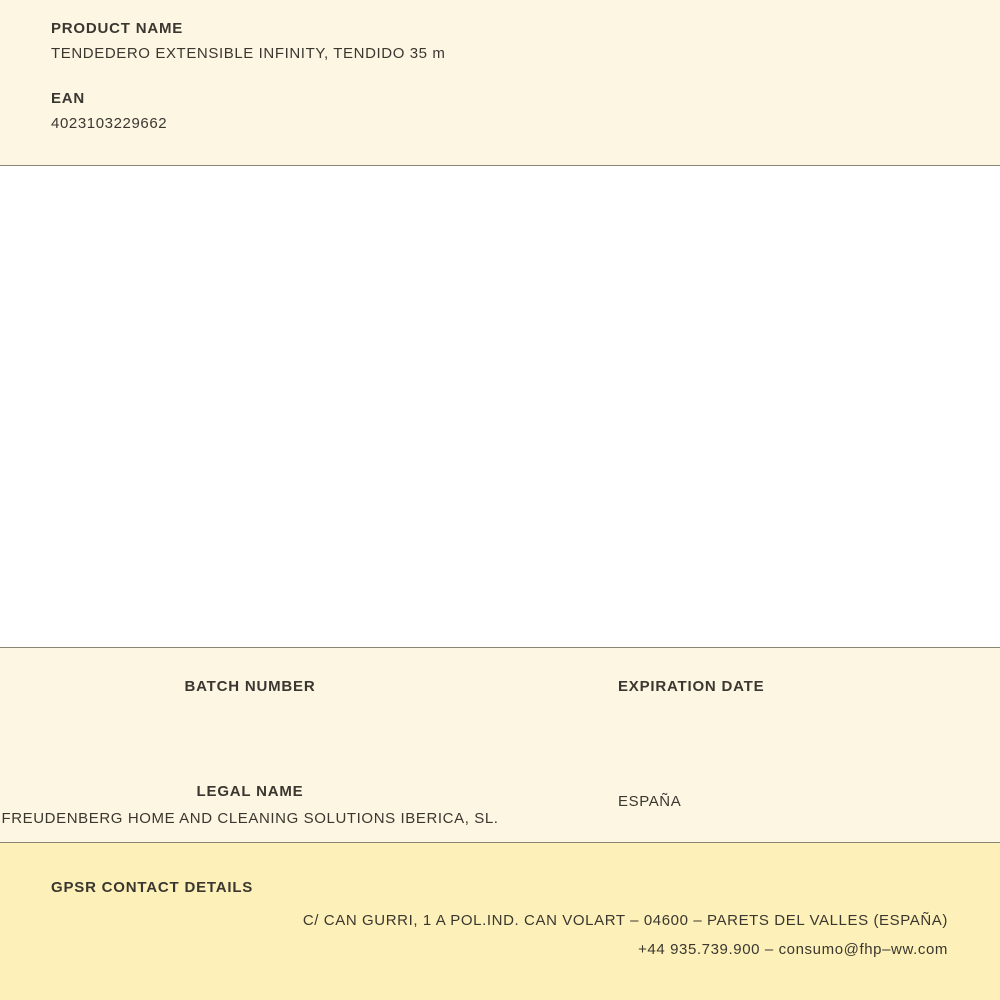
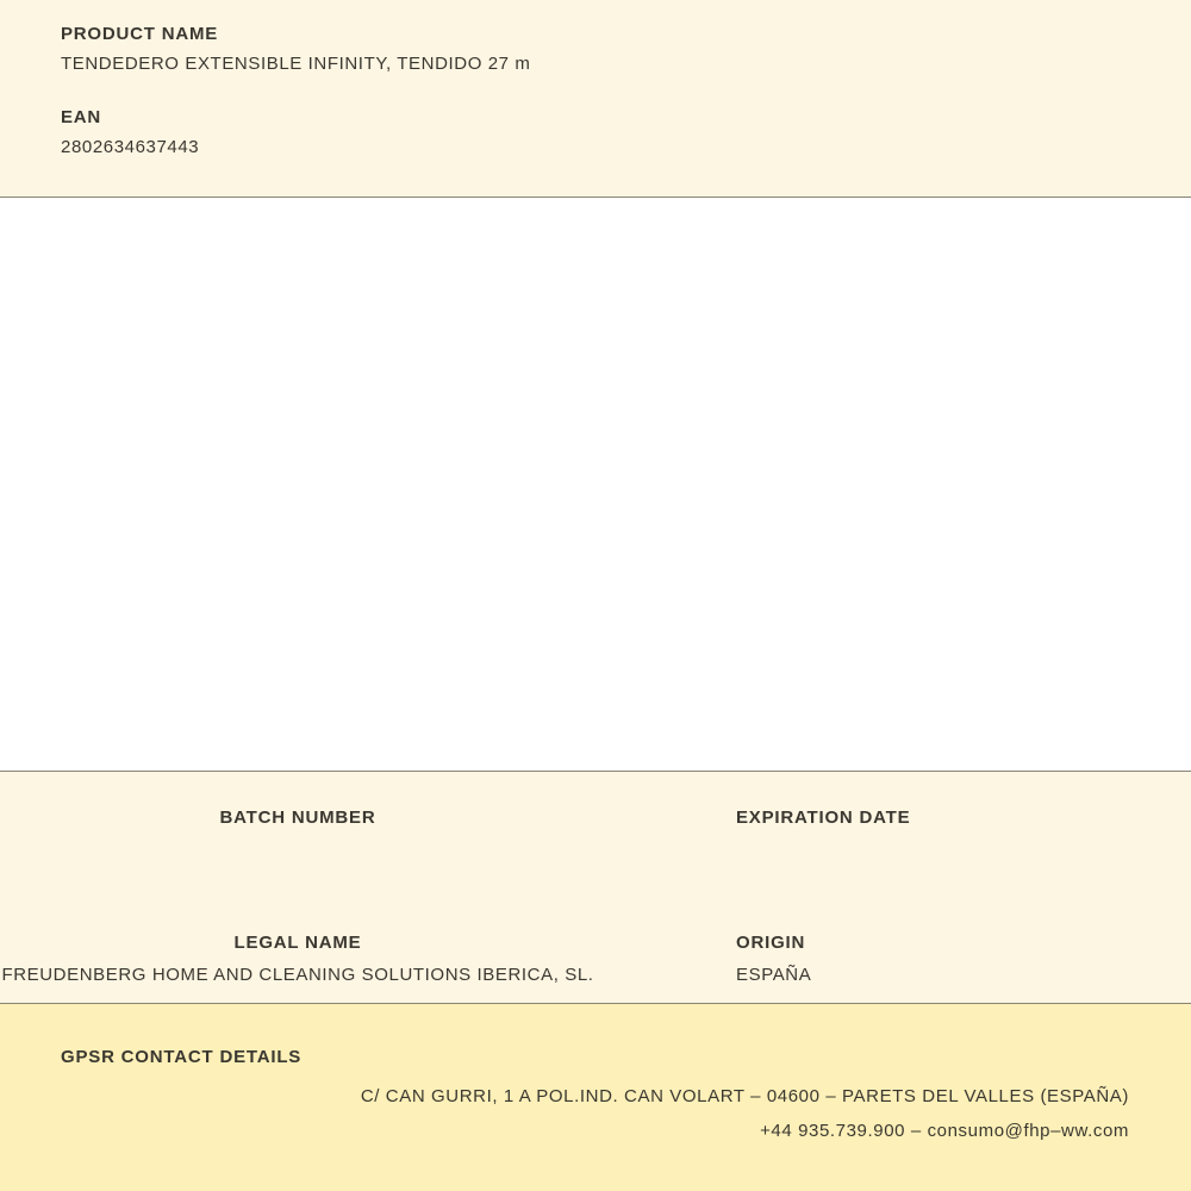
  PRODUCT NAME
- TENDEDERO EXTENSIBLE INFINITY, TENDIDO 35 m
+ TENDEDERO EXTENSIBLE INFINITY, TENDIDO 27 m
  EAN
- 4023103229662
+ 2802634637443
  BATCH NUMBER
  EXPIRATION DATE
  LEGAL NAME
  FREUDENBERG HOME AND CLEANING SOLUTIONS IBERICA, SL.
+ ORIGIN
  ESPAÑA
  GPSR CONTACT DETAILS
  C/ CAN GURRI, 1 A POL.IND. CAN VOLART – 04600 – PARETS DEL VALLES (ESPAÑA)
  +44 935.739.900 – consumo@fhp–ww.com
